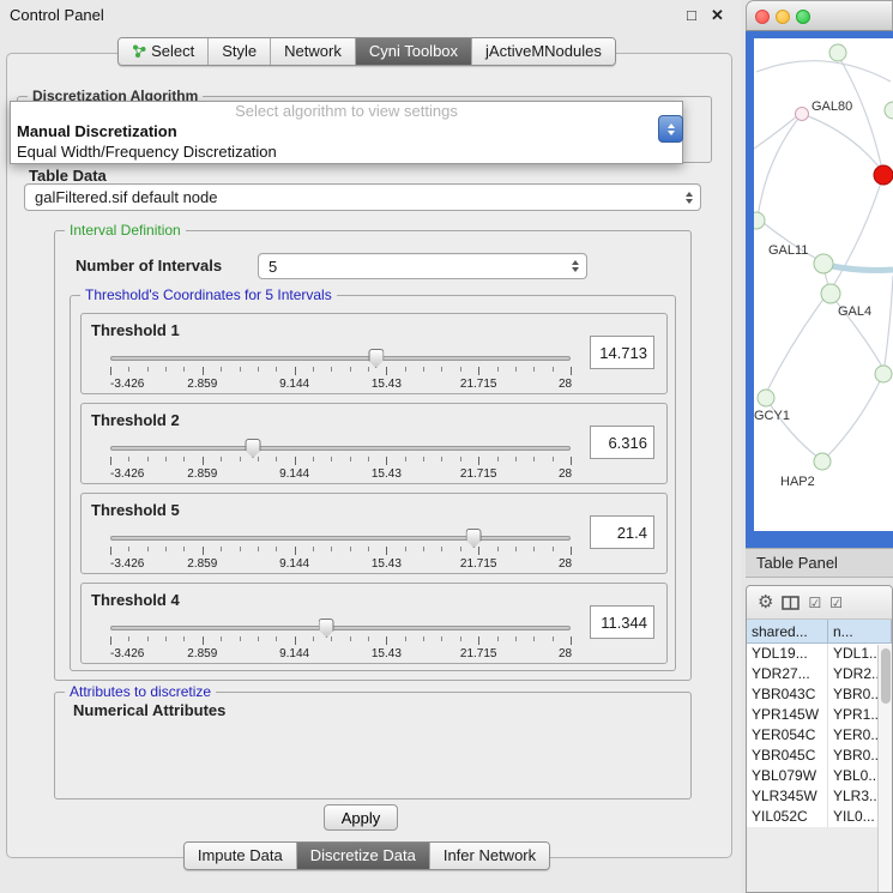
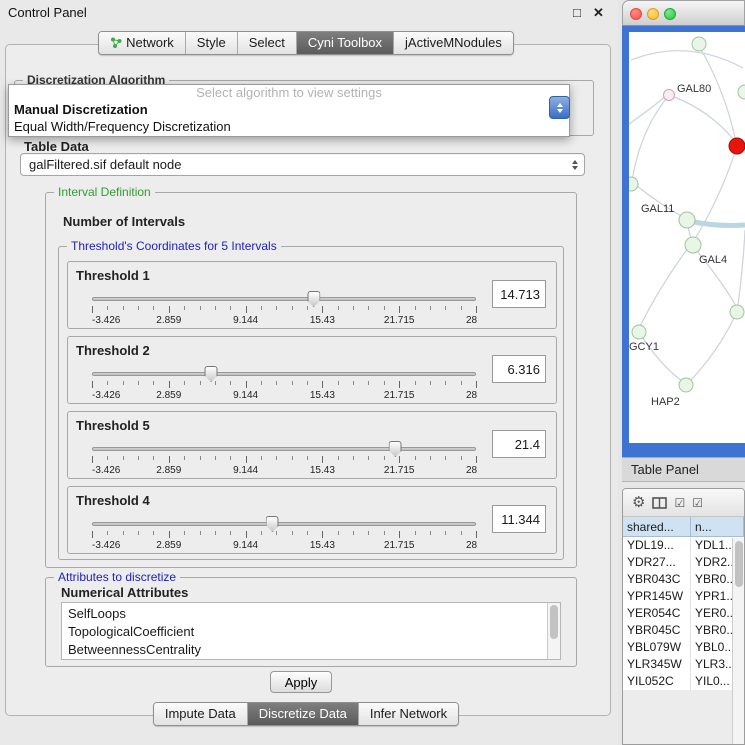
  Control Panel
  □
  ✕
- Select
+ Network
  Style
- Network
+ Select
  Cyni Toolbox
  jActiveMNodules
  Discretization Algorithm
  Select algorithm to view settings
  Manual Discretization
  Equal Width/Frequency Discretization
  Table Data
  galFiltered.sif default node
  Interval Definition
  Number of Intervals
- 5
  Threshold's Coordinates for 5 Intervals
  Threshold 1
  -3.426
  2.859
  9.144
  15.43
  21.715
  28
  14.713
  Threshold 2
  -3.426
  2.859
  9.144
  15.43
  21.715
  28
  6.316
  Threshold 5
  -3.426
  2.859
  9.144
  15.43
  21.715
  28
  21.4
  Threshold 4
  -3.426
  2.859
  9.144
  15.43
  21.715
  28
  11.344
  Attributes to discretize
  Numerical Attributes
+ SelfLoops
+ TopologicalCoefficient
+ BetweennessCentrality
  Apply
  Impute Data
  Discretize Data
  Infer Network
  GAL80
  GAL11
  GAL4
  GCY1
  HAP2
  Table Panel
  ⚙
  ☑
  ☑
  shared...
  n...
  YDL19...
  YDL1..
  YDR27...
  YDR2.
  YBR043C
  YBR0.
  YPR145W
  YPR1.
  YER054C
  YER0.
  YBR045C
  YBR0.
  YBL079W
  YBL0..
  YLR345W
  YLR3..
  YIL052C
  YIL0...
